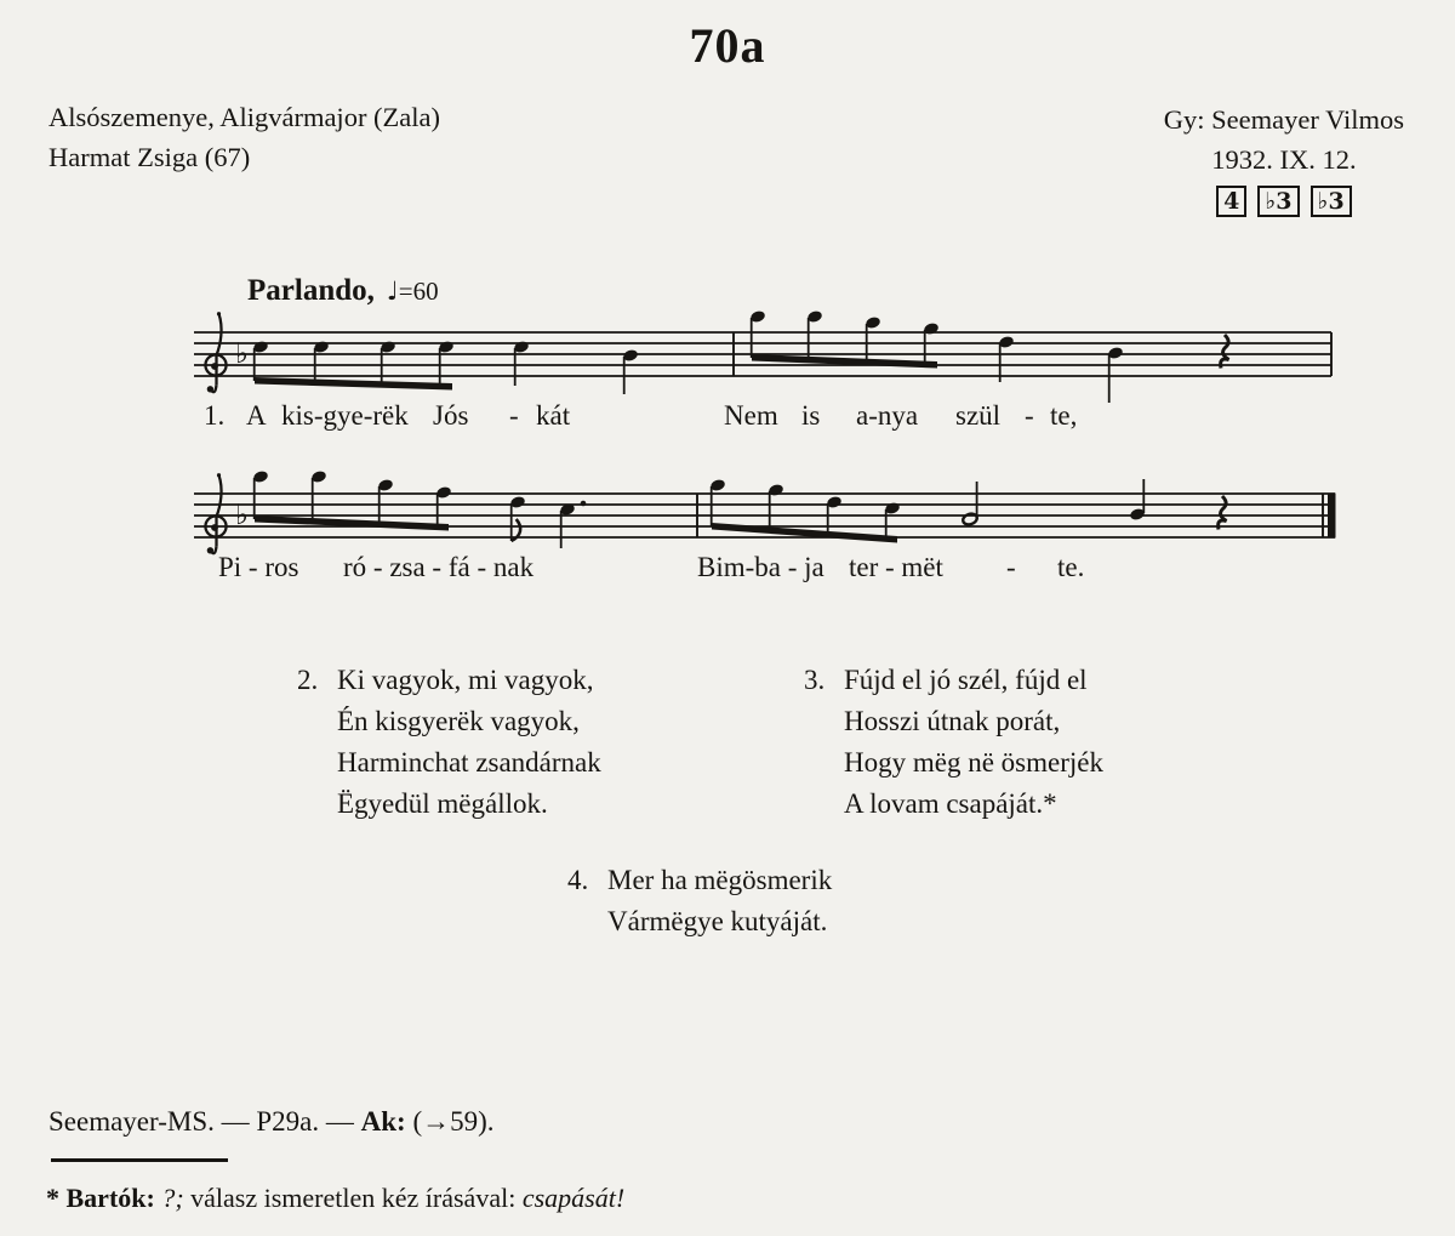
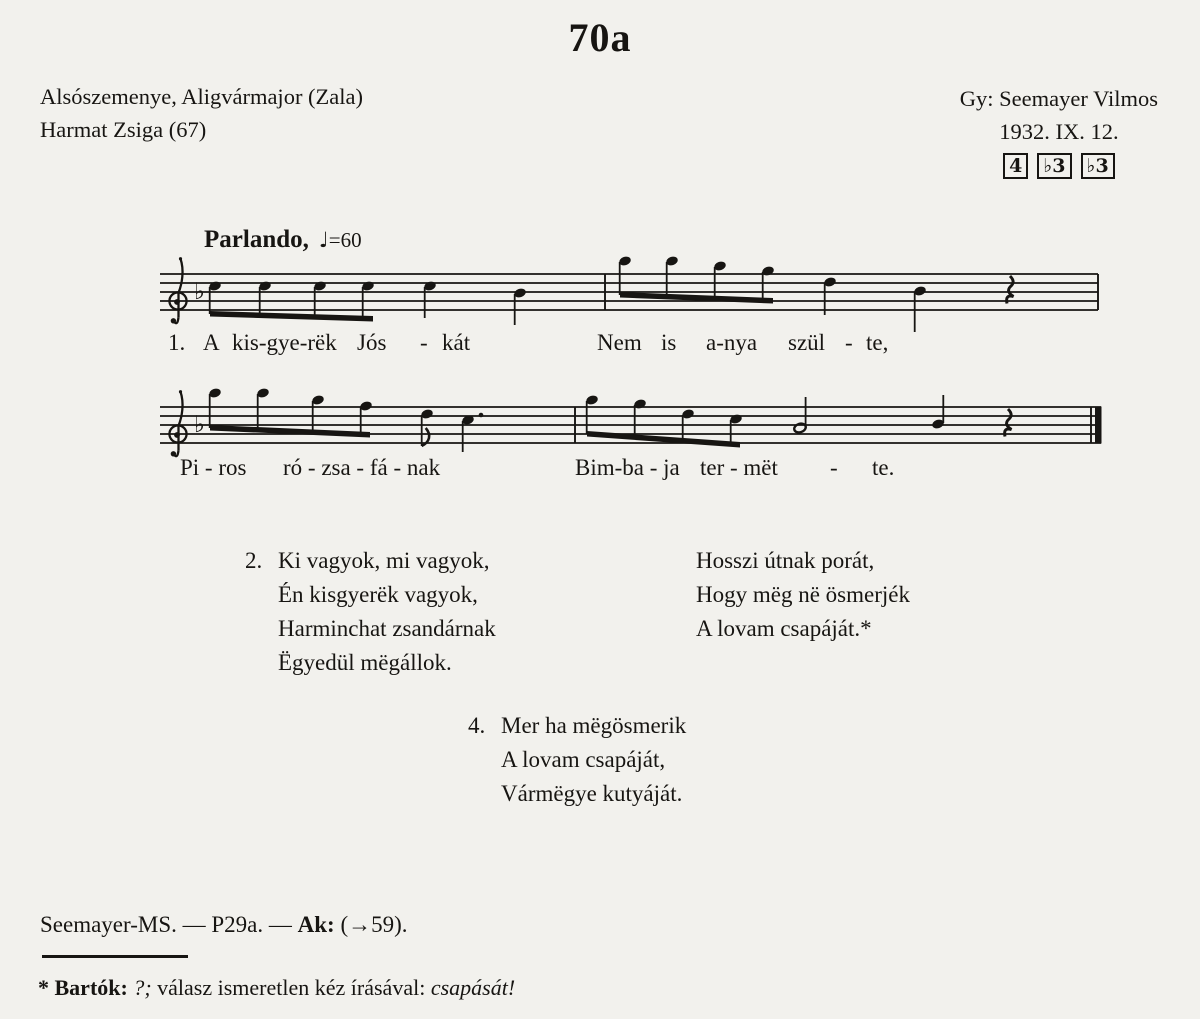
  70a
  Alsószemenye, Aligvármajor (Zala)
  Harmat Zsiga (67)
  Gy: Seemayer Vilmos
  1932. IX. 12.
  4
  ♭3
  ♭3
  Parlando, ♩=60
  ♭
  ♭
  1.
  A
  kis-gye-rëk
  Jós
  -
  kát
  Nem
  is
  a-nya
  szül
  -
  te,
  Pi - ros
  ró - zsa - fá - nak
  Bim-ba - ja
  ter - mët
  -
  te.
  2. Ki vagyok, mi vagyok,
  Én kisgyerëk vagyok,
  Harminchat zsandárnak
  Ëgyedül mëgállok.
- 3. Fújd el jó szél, fújd el
  Hosszi útnak porát,
  Hogy mëg në ösmerjék
  A lovam csapáját.*
  4. Mer ha mëgösmerik
+ A lovam csapáját,
  Vármëgye kutyáját.
  Seemayer-MS. — P29a. — Ak: (→59).
  * Bartók: ?; válasz ismeretlen kéz írásával: csapását!
